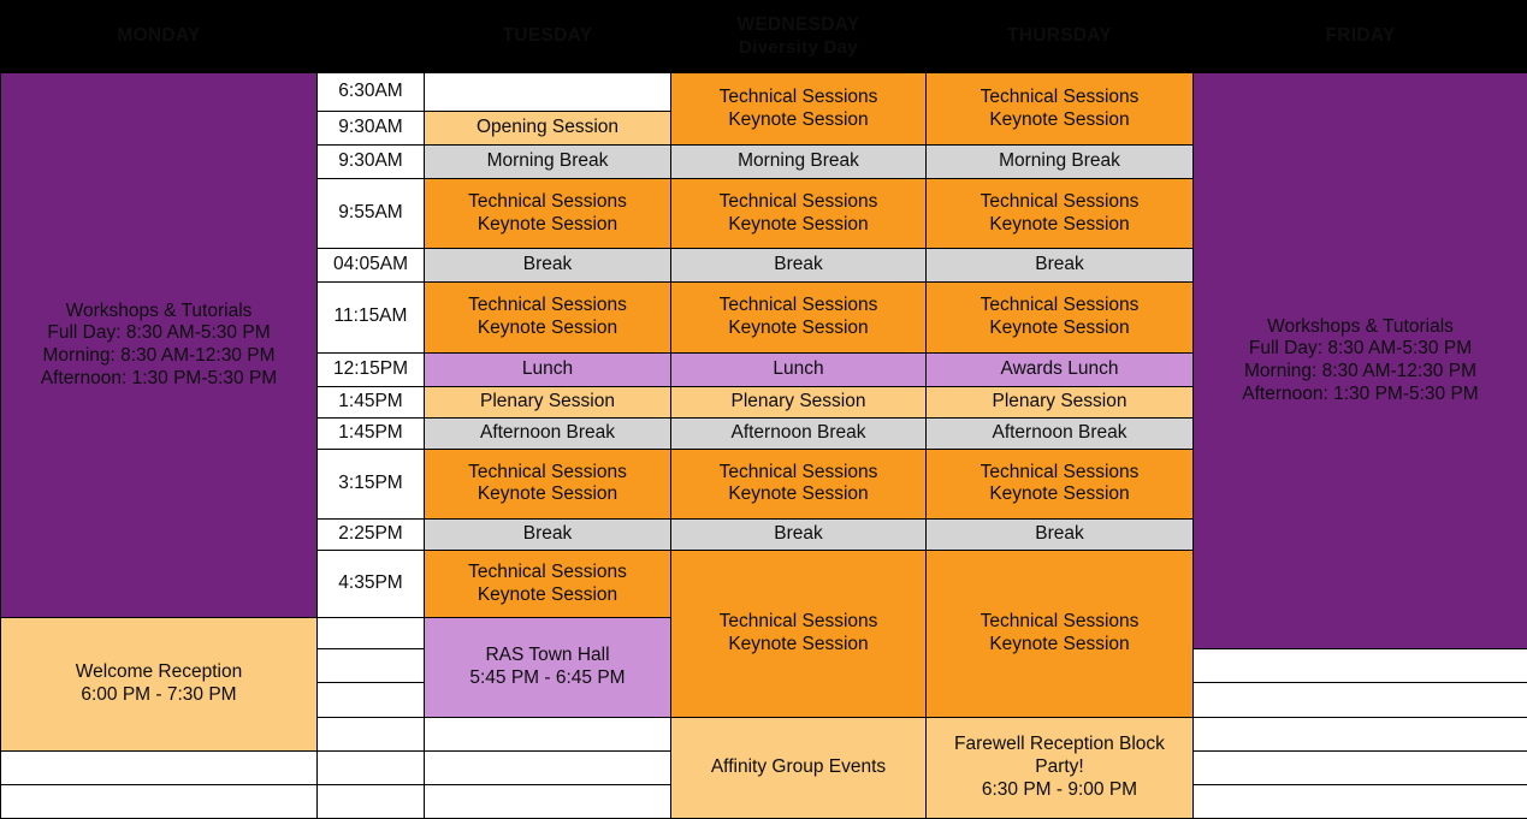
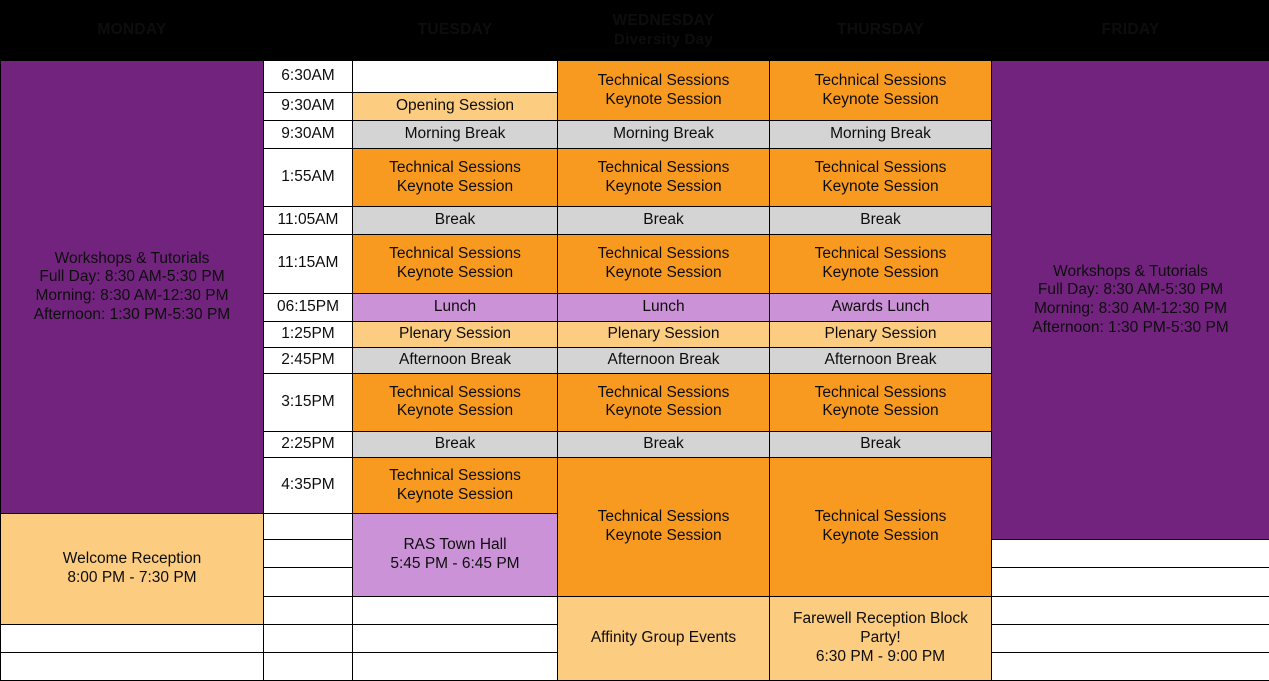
  Workshops & Tutorials Full Day: 8:30 AM-5:30 PM Morning: 8:30 AM-12:30 PM Afternoon: 1:30 PM-5:30 PM	6:30AM		Technical Sessions Keynote Session	Technical Sessions Keynote Session	Workshops & Tutorials Full Day: 8:30 AM-5:30 PM Morning: 8:30 AM-12:30 PM Afternoon: 1:30 PM-5:30 PM
  9:30AM	Opening Session
  9:30AM	Morning Break	Morning Break	Morning Break
- 9:55AM	Technical Sessions Keynote Session	Technical Sessions Keynote Session	Technical Sessions Keynote Session
+ 1:55AM	Technical Sessions Keynote Session	Technical Sessions Keynote Session	Technical Sessions Keynote Session
- 04:05AM	Break	Break	Break
+ 11:05AM	Break	Break	Break
  11:15AM	Technical Sessions Keynote Session	Technical Sessions Keynote Session	Technical Sessions Keynote Session
- 12:15PM	Lunch	Lunch	Awards Lunch
+ 06:15PM	Lunch	Lunch	Awards Lunch
- 1:45PM	Plenary Session	Plenary Session	Plenary Session
+ 1:25PM	Plenary Session	Plenary Session	Plenary Session
- 1:45PM	Afternoon Break	Afternoon Break	Afternoon Break
+ 2:45PM	Afternoon Break	Afternoon Break	Afternoon Break
  3:15PM	Technical Sessions Keynote Session	Technical Sessions Keynote Session	Technical Sessions Keynote Session
  2:25PM	Break	Break	Break
  4:35PM	Technical Sessions Keynote Session	Technical Sessions Keynote Session	Technical Sessions Keynote Session
- Welcome Reception 6:00 PM - 7:30 PM		RAS Town Hall 5:45 PM - 6:45 PM
+ Welcome Reception 8:00 PM - 7:30 PM		RAS Town Hall 5:45 PM - 6:45 PM
  		Affinity Group Events	Farewell Reception Block Party! 6:30 PM - 9:00 PM
